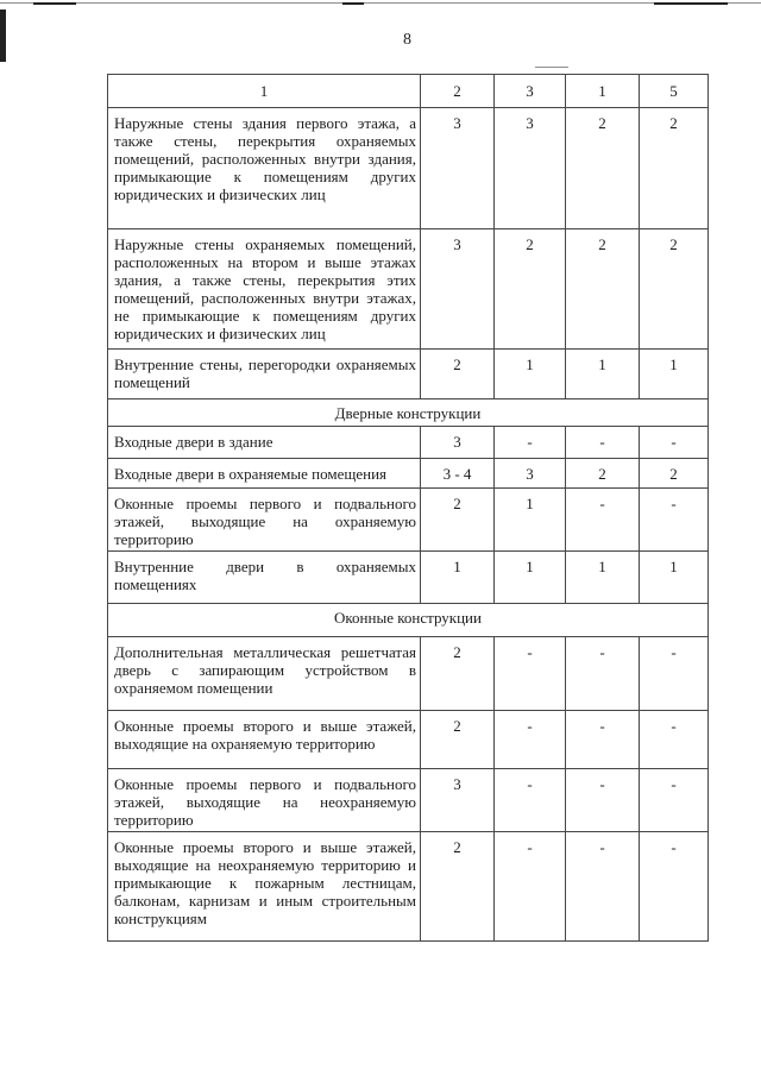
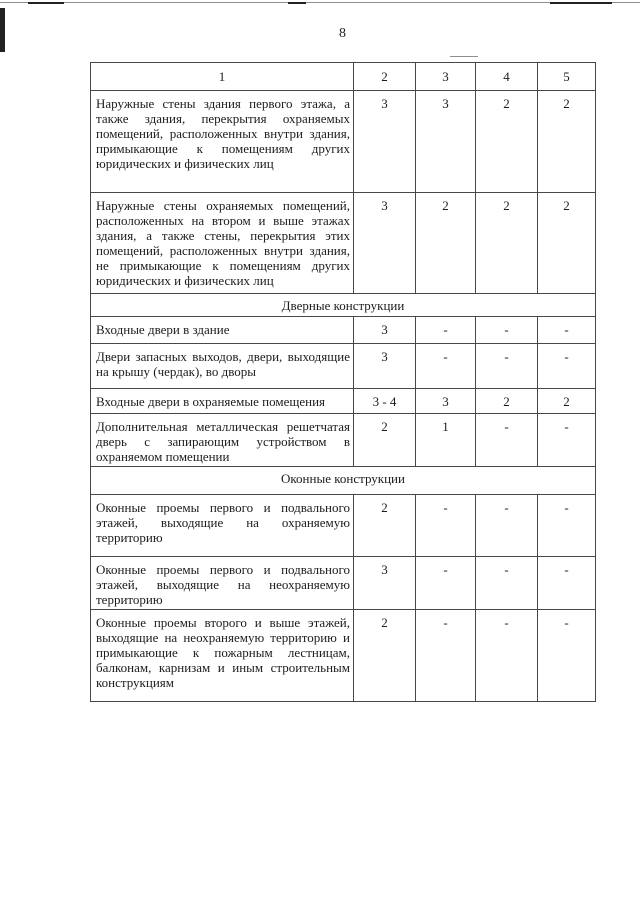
  8
- 1	2	3	1	5
+ 1	2	3	4	5
- Наружные стены здания первого этажа, а также стены, перекрытия охраняемых помещений, расположенных внутри здания, примыкающие к помещениям других юридических и физических лиц	3	3	2	2
+ Наружные стены здания первого этажа, а также здания, перекрытия охраняемых помещений, расположенных внутри здания, примыкающие к помещениям других юридических и физических лиц	3	3	2	2
- Наружные стены охраняемых помещений, расположенных на втором и выше этажах здания, а также стены, перекрытия этих помещений, расположенных внутри этажах, не примыкающие к помещениям других юридических и физических лиц	3	2	2	2
+ Наружные стены охраняемых помещений, расположенных на втором и выше этажах здания, а также стены, перекрытия этих помещений, расположенных внутри здания, не примыкающие к помещениям других юридических и физических лиц	3	2	2	2
- Внутренние стены, перегородки охраняемых помещений	2	1	1	1
  Дверные конструкции
  Входные двери в здание	3	-	-	-
+ Двери запасных выходов, двери, выходящие на крышу (чердак), во дворы	3	-	-	-
  Входные двери в охраняемые помещения	3 - 4	3	2	2
- Оконные проемы первого и подвального этажей, выходящие на охраняемую территорию	2	1	-	-
+ Дополнительная металлическая решетчатая дверь с запирающим устройством в охраняемом помещении	2	1	-	-
- Внутренние двери в охраняемых помещениях	1	1	1	1
  Оконные конструкции
- Дополнительная металлическая решетчатая дверь с запирающим устройством в охраняемом помещении	2	-	-	-
+ Оконные проемы первого и подвального этажей, выходящие на охраняемую территорию	2	-	-	-
- Оконные проемы второго и выше этажей, выходящие на охраняемую территорию	2	-	-	-
  Оконные проемы первого и подвального этажей, выходящие на неохраняемую территорию	3	-	-	-
  Оконные проемы второго и выше этажей, выходящие на неохраняемую территорию и примыкающие к пожарным лестницам, балконам, карнизам и иным строительным конструкциям	2	-	-	-
